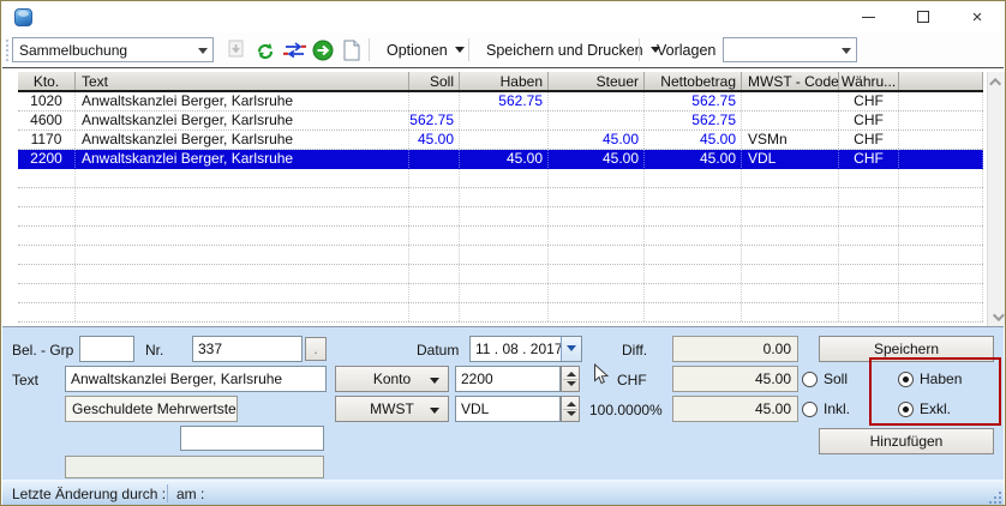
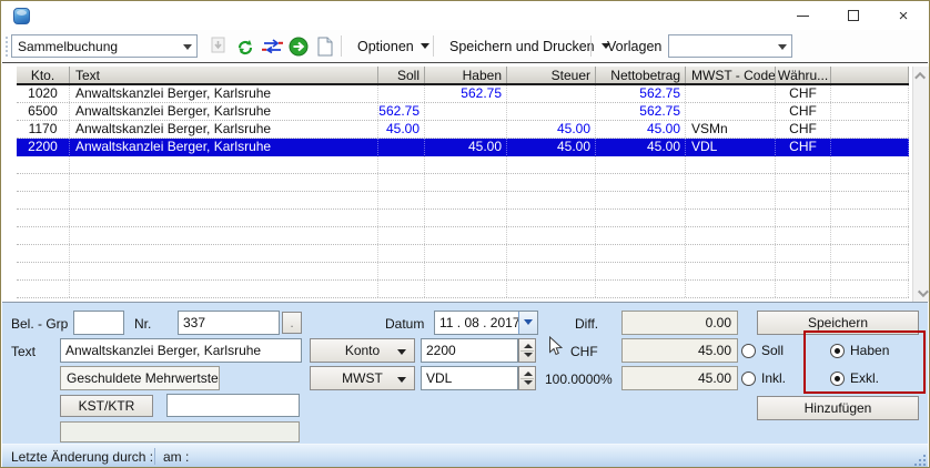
  ×
  Sammelbuchung
  Optionen
  Speichern und Drucke
  Vorlagen
  Kto.
  Text
  Soll
  Haben
  Steuer
  Nettobetrag
  MWST - Code
  Währu...
  1020
  Anwaltskanzlei Berger, Karlsruhe
  562.75
  562.75
  CHF
- 4600
+ 6500
  Anwaltskanzlei Berger, Karlsruhe
  562.75
  562.75
  CHF
  1170
  Anwaltskanzlei Berger, Karlsruhe
  45.00
  45.00
  45.00
  VSMn
  CHF
  2200
  Anwaltskanzlei Berger, Karlsruhe
  45.00
  45.00
  45.00
  VDL
  CHF
  Bel. - Grp
  Nr.
  337
  .
  Datum
  11 . 08 . 2017
  Diff.
  0.00
  Speichern
  Text
  Anwaltskanzlei Berger, Karlsruhe
  Konto
  2200
  CHF
  45.00
  Soll
  Haben
  Geschuldete Mehrwertste
  MWST
  VDL
  100.0000%
  45.00
  Inkl.
  Exkl.
+ KST/KTR
  Hinzufügen
  Letzte Änderung durch :
  am :
